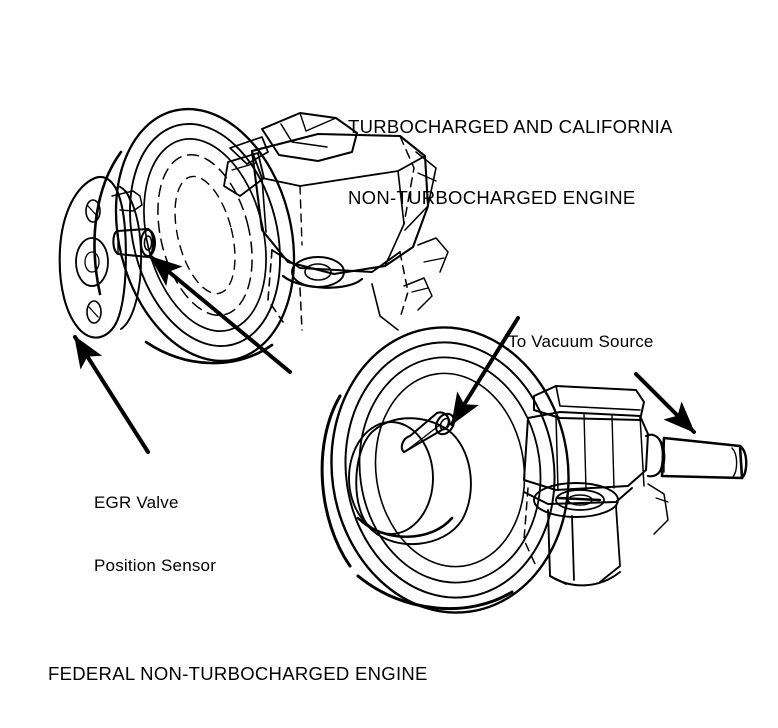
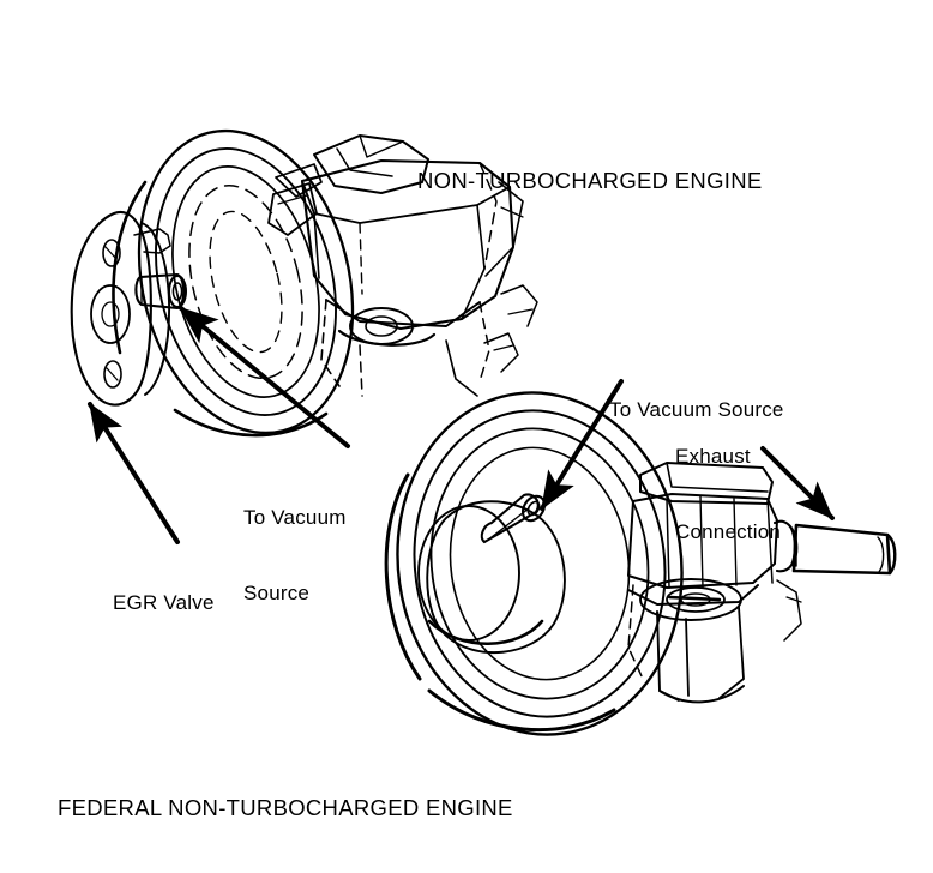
- TURBOCHARGED AND CALIFORNIA
  NON-TURBOCHARGED ENGINE
+ To Vacuum
+ Source
  EGR Valve
- Position Sensor
  To Vacuum Source
+ Exhaust
+ Connection
  FEDERAL NON-TURBOCHARGED ENGINE
